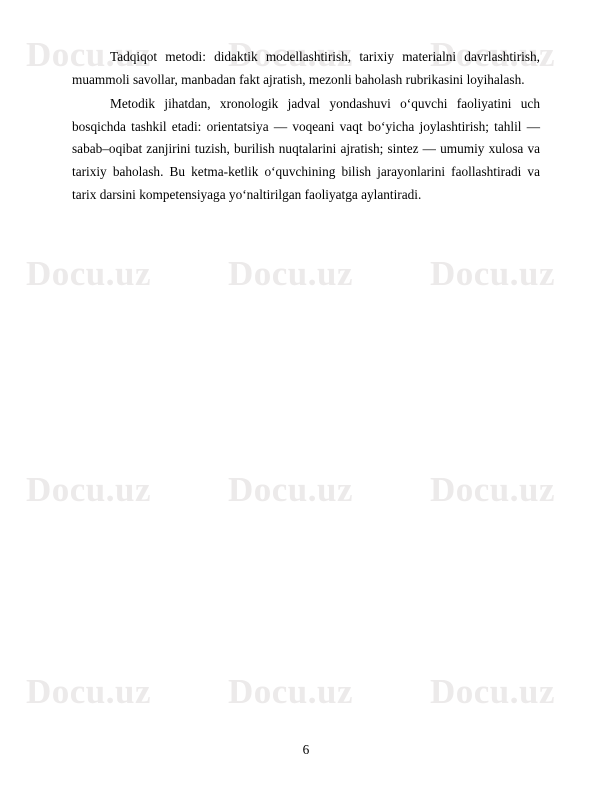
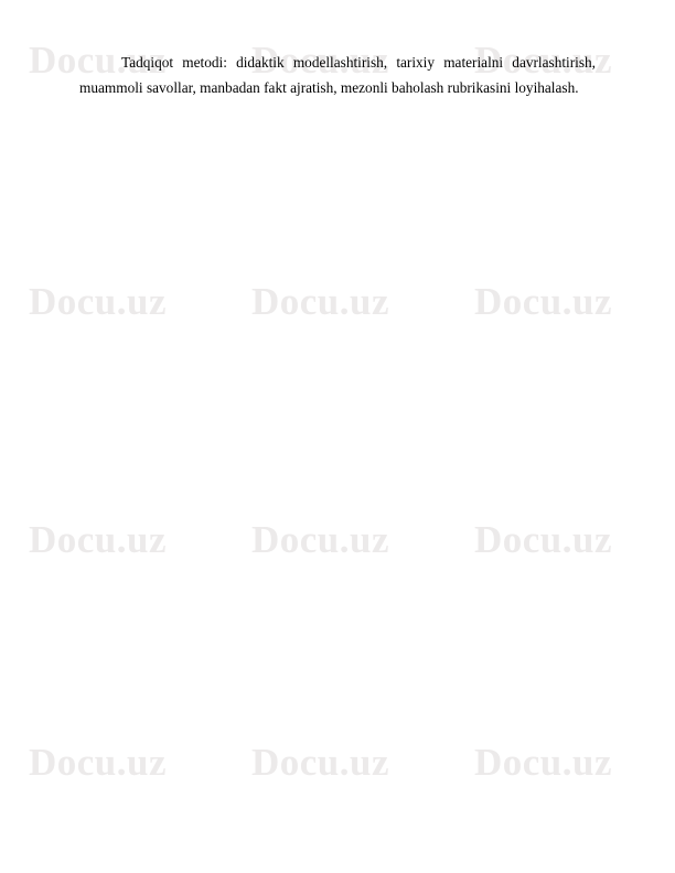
  Docu.uz
  Docu.uz
  Docu.uz
  Tadqiqot metodi: didaktik modellashtirish, tarixiy materialni davrlashtirish, muammoli savollar, manbadan fakt ajratish, mezonli baholash rubrikasini loyihalash.
- Metodik jihatdan, xronologik jadval yondashuvi o‘quvchi faoliyatini uch bosqichda tashkil etadi: orientatsiya — voqeani vaqt bo‘yicha joylashtirish; tahlil — sabab–oqibat zanjirini tuzish, burilish nuqtalarini ajratish; sintez — umumiy xulosa va tarixiy baholash. Bu ketma-ketlik o‘quvchining bilish jarayonlarini faollashtiradi va tarix darsini kompetensiyaga yo‘naltirilgan faoliyatga aylantiradi.
- 6
